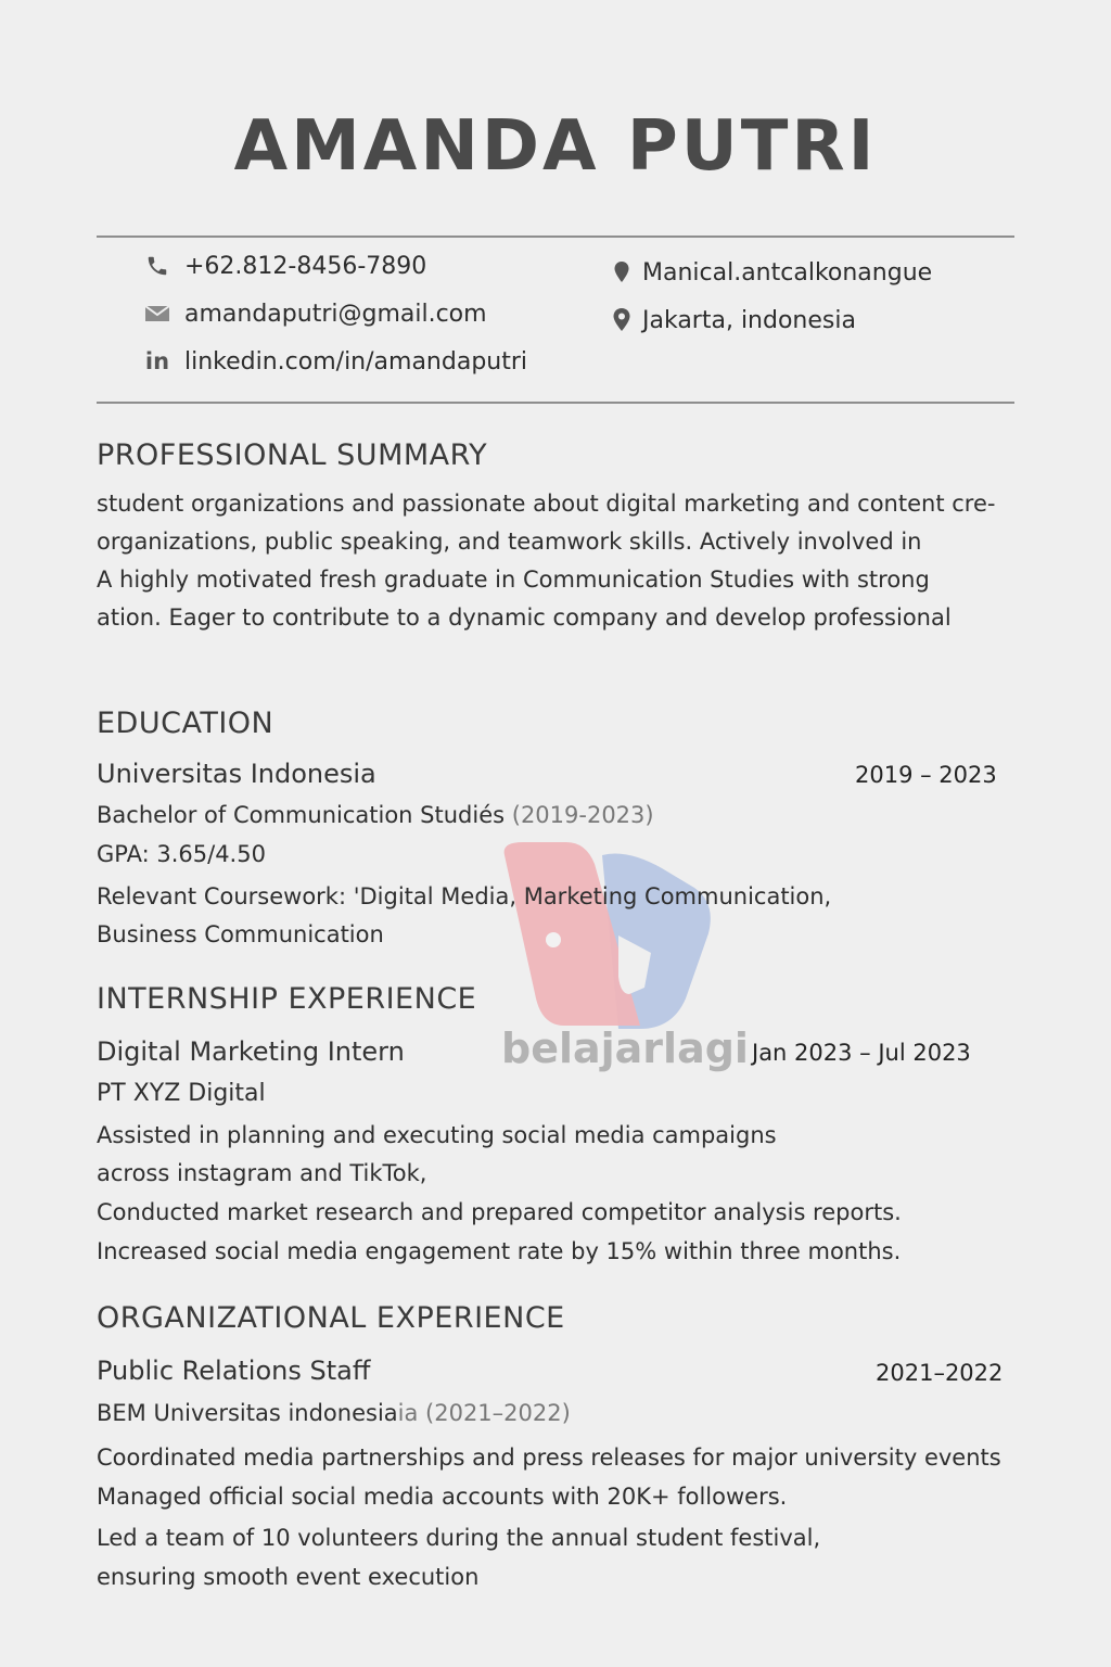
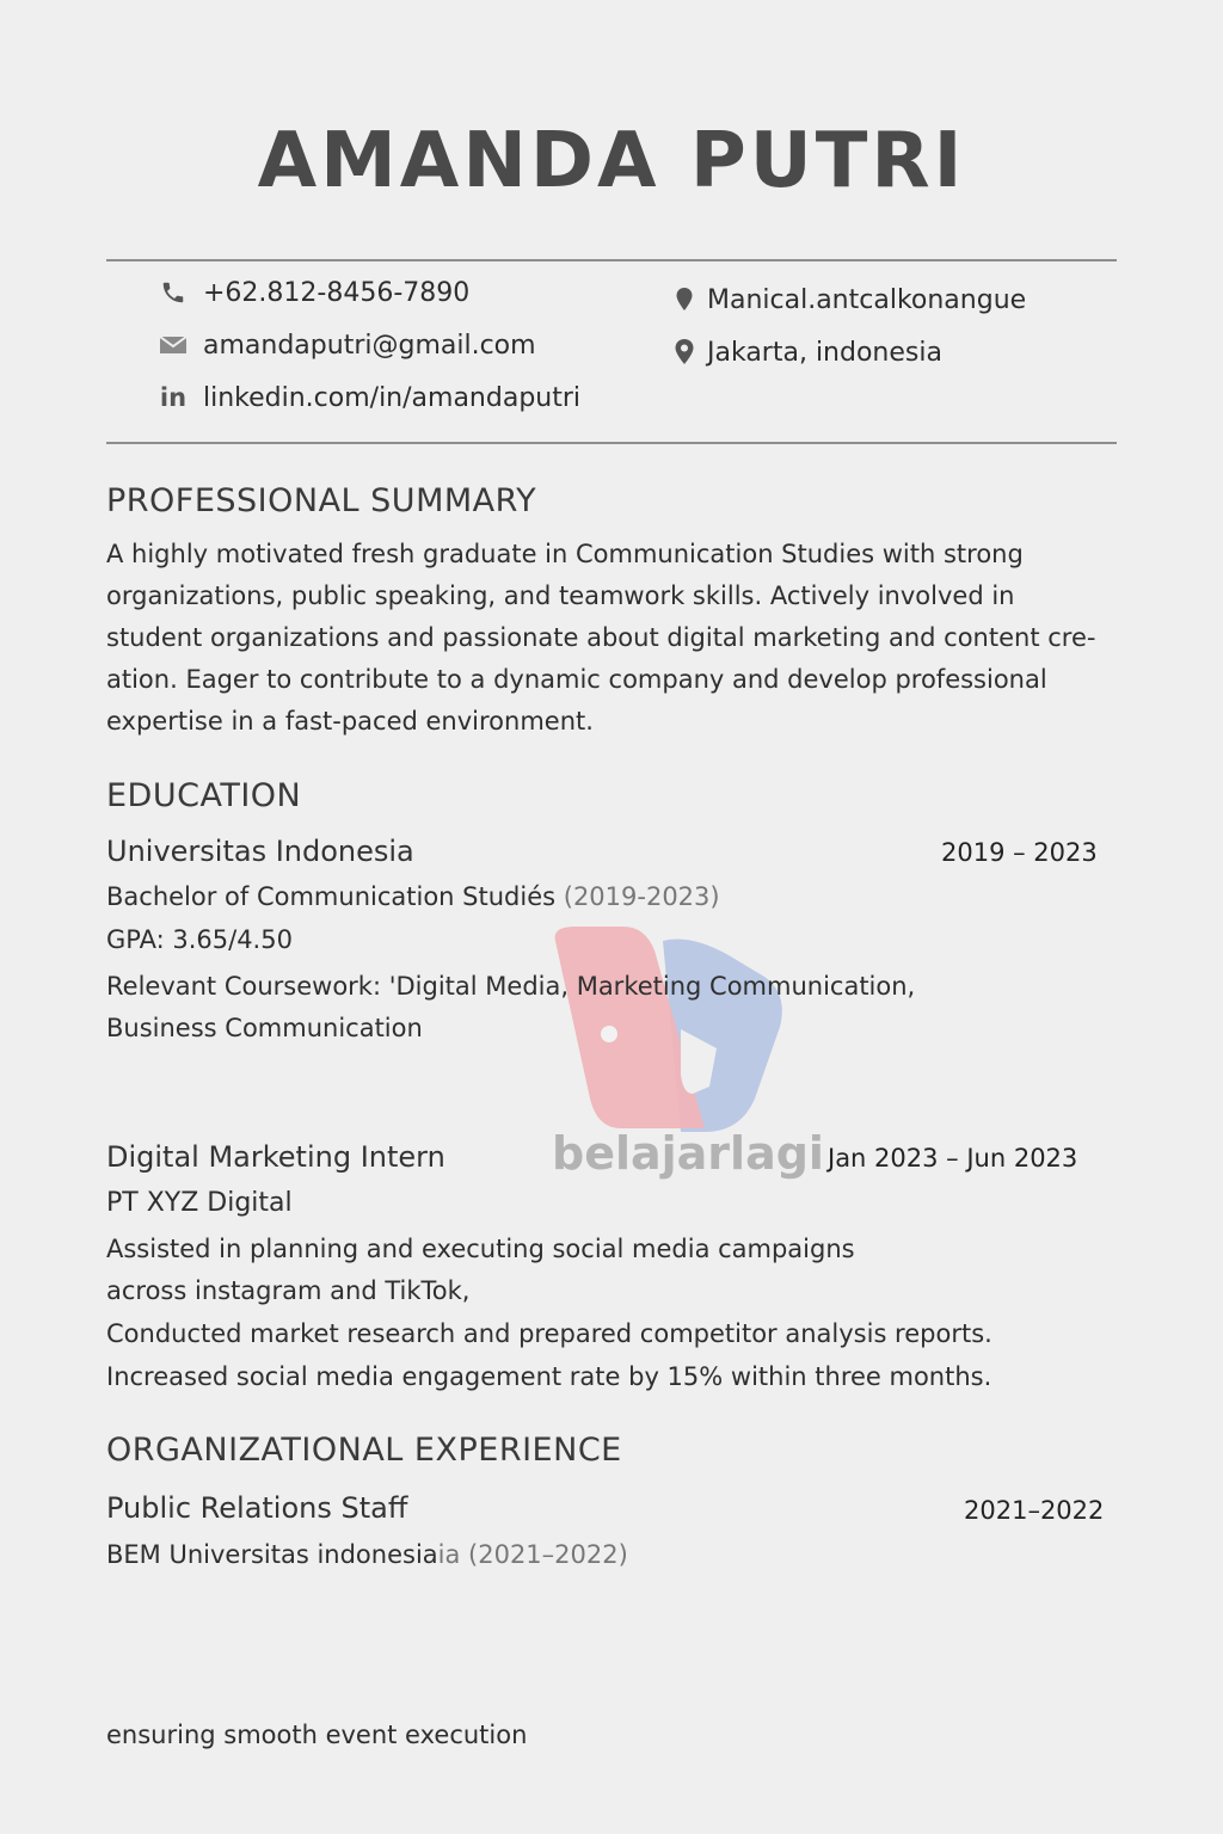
  belajarlagi
  AMANDA PUTRI
  +62.812-8456-7890
  amandaputri@gmail.com
  in
  linkedin.com/in/amandaputri
  Manical.antcalkonangue
  Jakarta, indonesia
  PROFESSIONAL SUMMARY
- student organizations and passionate about digital marketing and content cre-
+ A highly motivated fresh graduate in Communication Studies with strong
  organizations, public speaking, and teamwork skills. Actively involved in
- A highly motivated fresh graduate in Communication Studies with strong
+ student organizations and passionate about digital marketing and content cre-
  ation. Eager to contribute to a dynamic company and develop professional
+ expertise in a fast-paced environment.
  EDUCATION
  Universitas Indonesia
  2019 – 2023
  Bachelor of Communication Studiés (2019-2023)
  GPA: 3.65/4.50
  Relevant Coursework: 'Digital Media, Marketing Communication,
  Business Communication
- INTERNSHIP EXPERIENCE
  Digital Marketing Intern
- Jan 2023 – Jul 2023
+ Jan 2023 – Jun 2023
  PT XYZ Digital
  Assisted in planning and executing social media campaigns
  across instagram and TikTok,
  Conducted market research and prepared competitor analysis reports.
  Increased social media engagement rate by 15% within three months.
  ORGANIZATIONAL EXPERIENCE
  Public Relations Staff
  2021–2022
  BEM Universitas indonesiaia (2021–2022)
- Coordinated media partnerships and press releases for major university events
- Managed official social media accounts with 20K+ followers.
- Led a team of 10 volunteers during the annual student festival,
  ensuring smooth event execution
